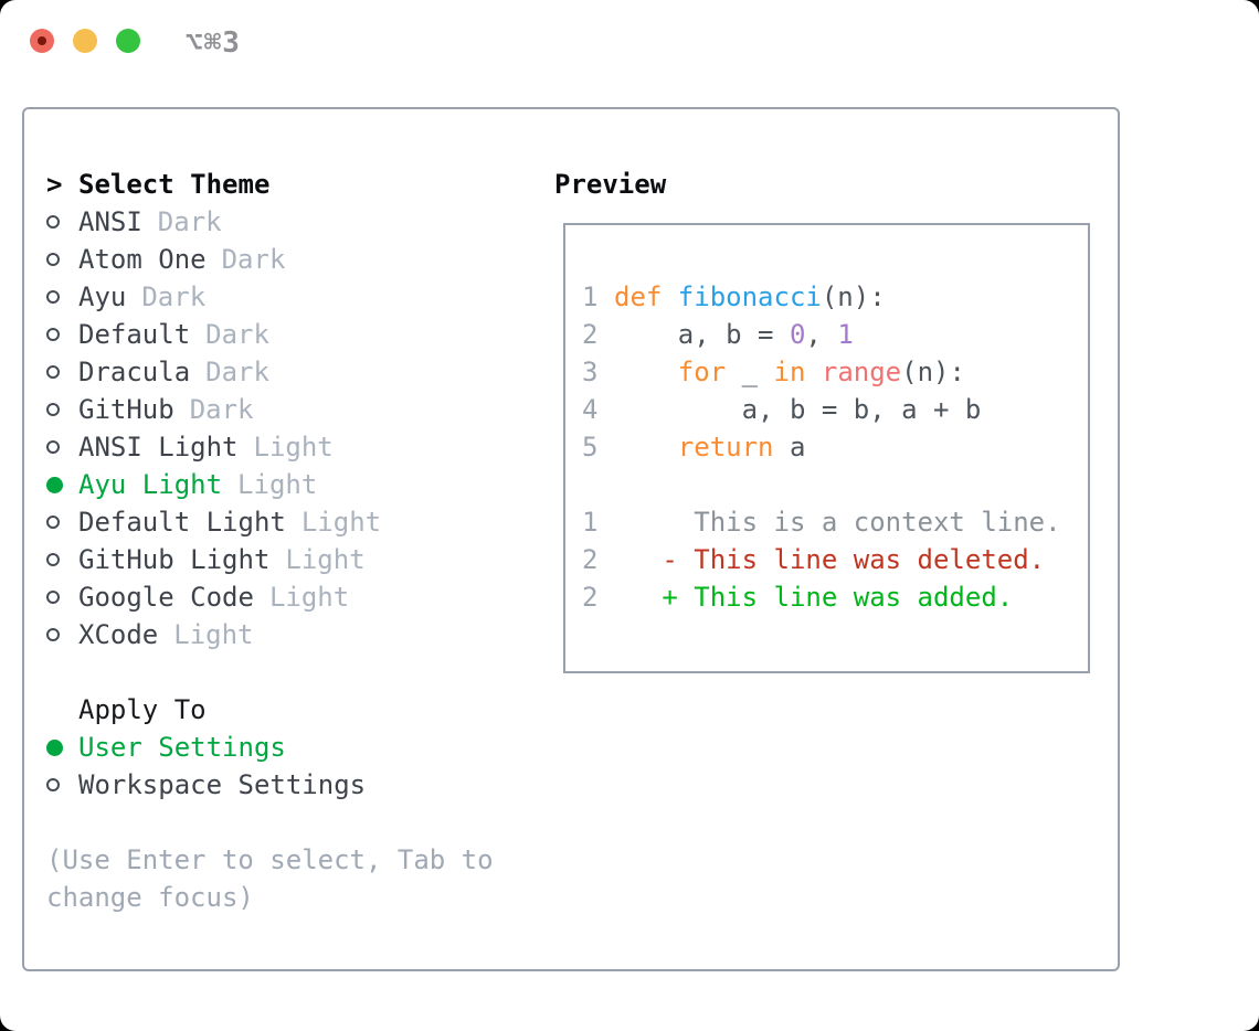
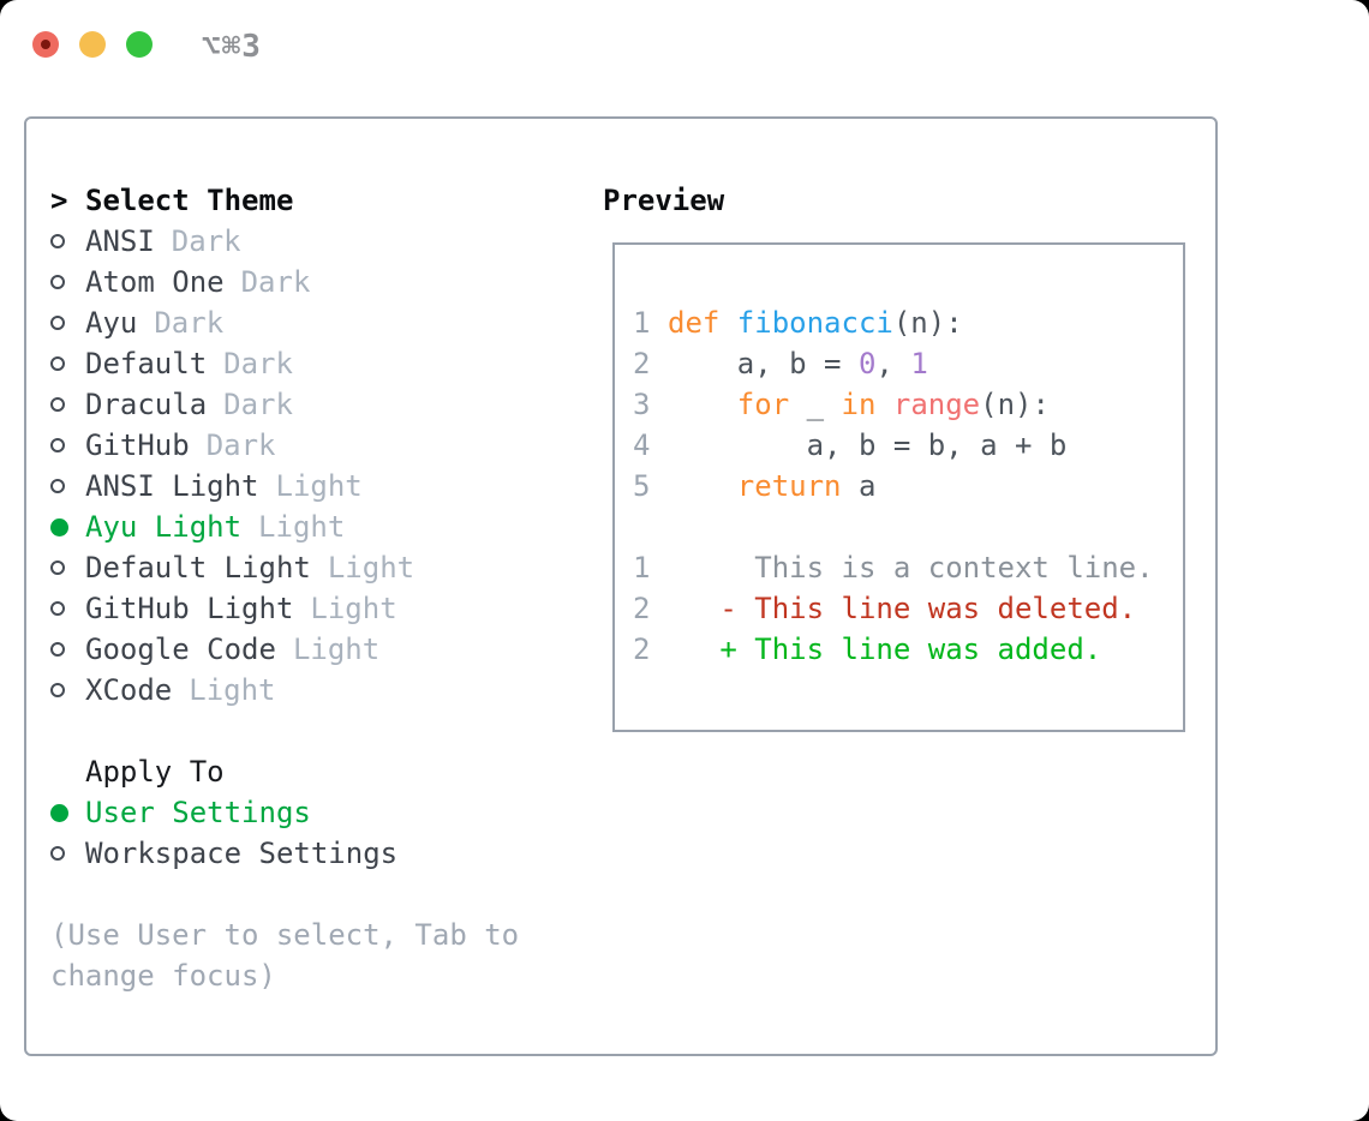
  ⌥⌘3
  >
  Select Theme
  ANSI
  Dark
  Atom One
  Dark
  Ayu
  Dark
  Default
  Dark
  Dracula
  Dark
  GitHub
  Dark
  ANSI Light
  Light
  Ayu Light
  Light
  Default Light
  Light
  GitHub Light
  Light
  Google Code
  Light
  XCode
  Light
  Apply To
  User Settings
  Workspace Settings
- (Use Enter to select, Tab to
+ (Use User to select, Tab to
  change focus)
  Preview
  1
  def
  fibonacci
  (n):
  2
  a, b =
  0
  ,
  1
  3
  for
  _
  in
  range
  (n):
  4
  a, b = b, a + b
  5
  return
  a
  1
  This is a context line.
  2
  - This line was deleted.
  2
  + This line was added.
